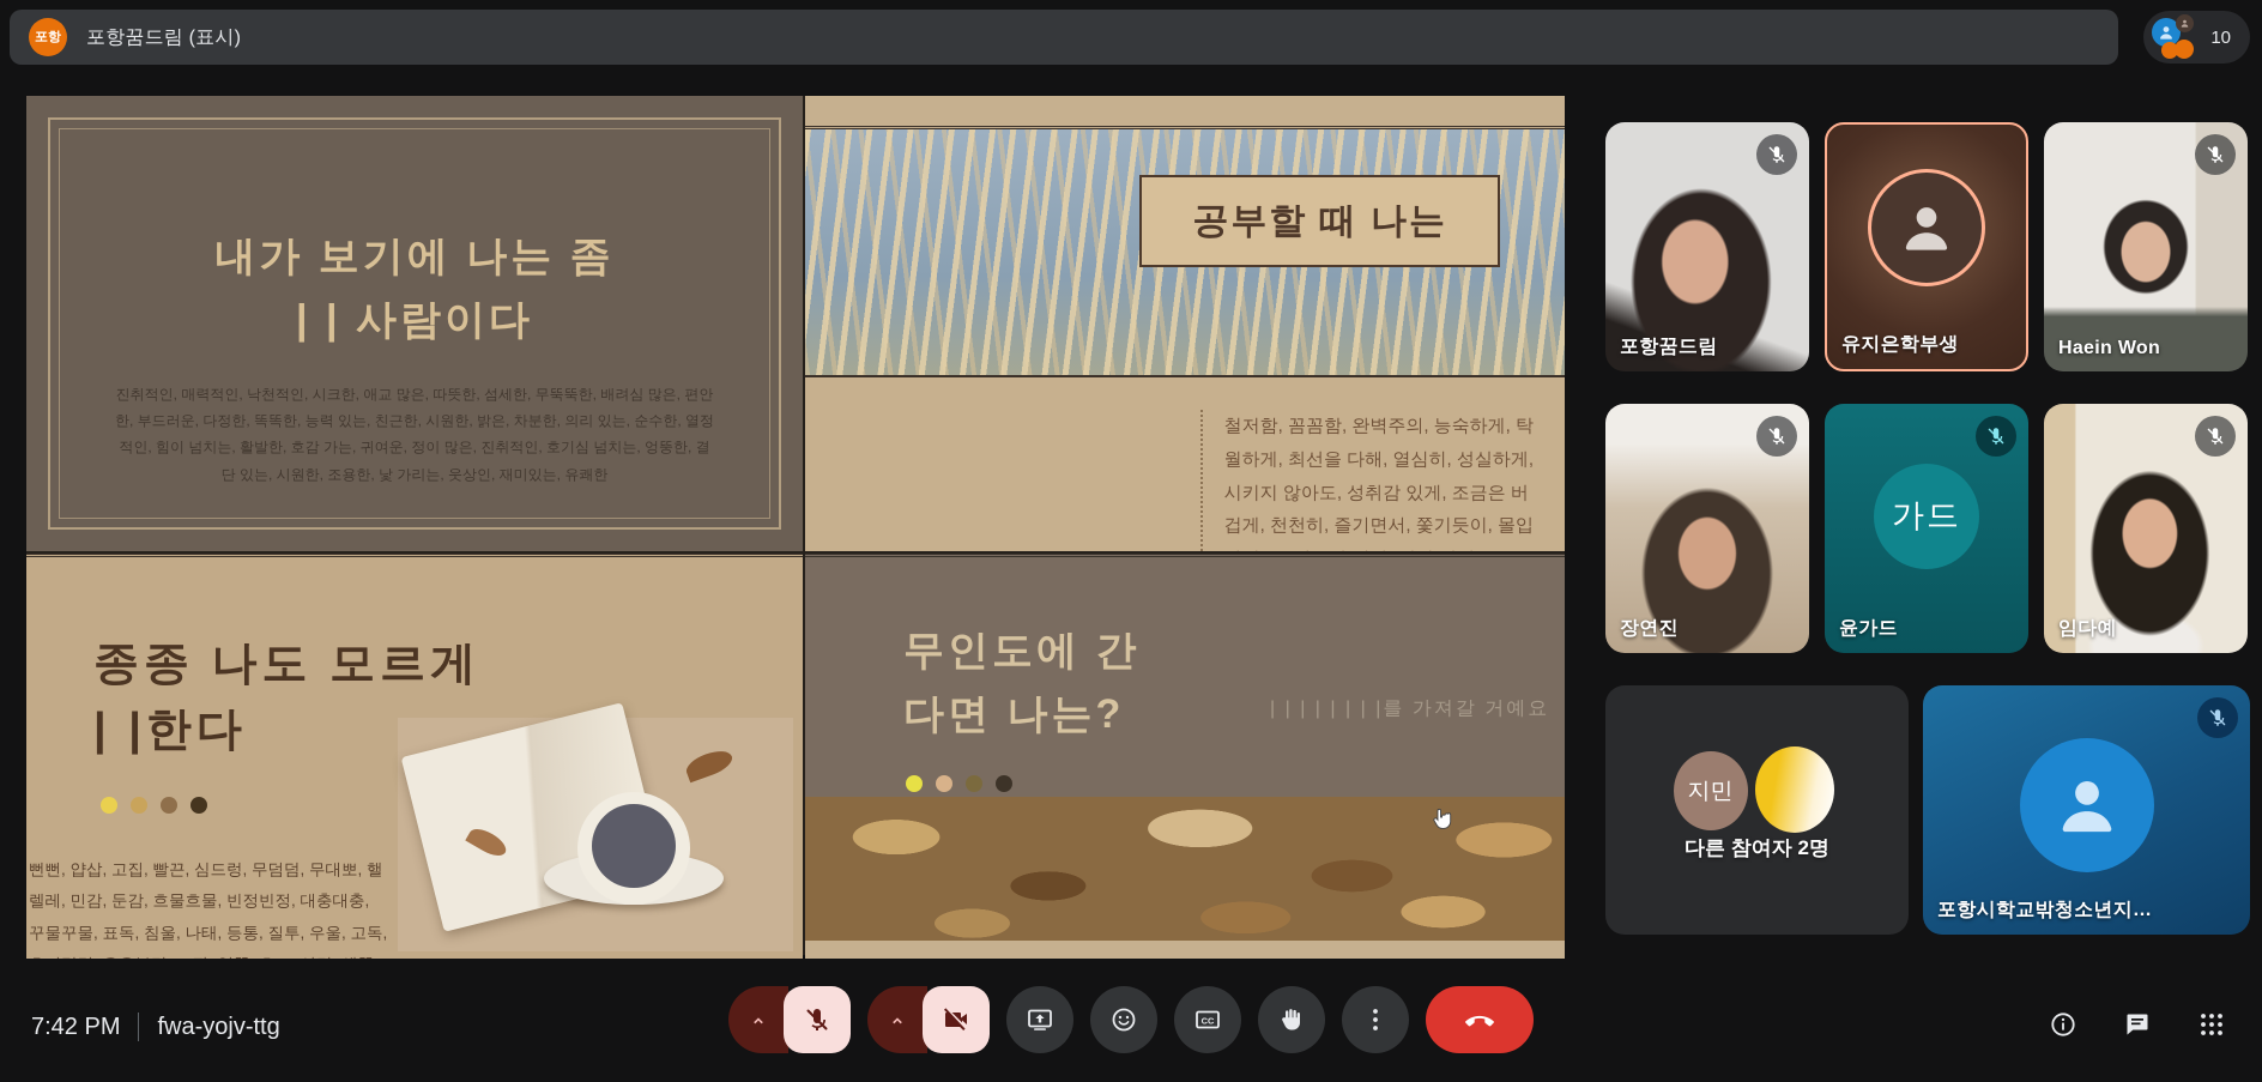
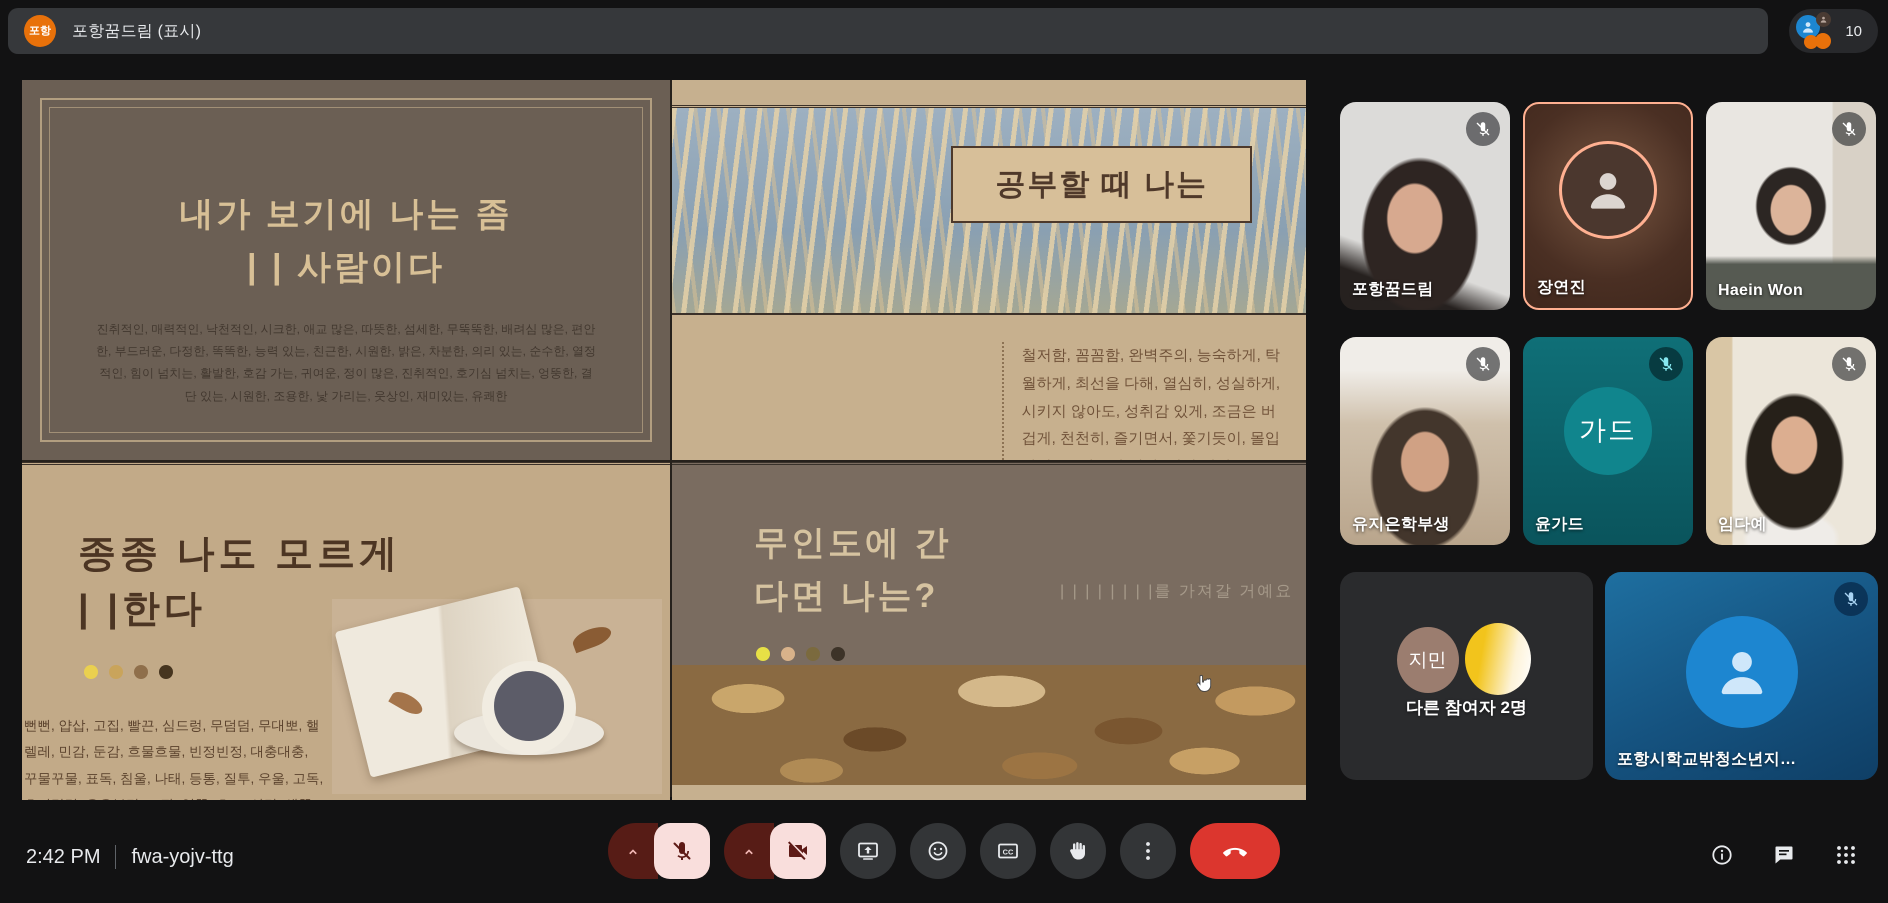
  포항
  포항꿈드림 (표시)
  10
  내가 보기에 나는 좀
  | | 사람이다
  진취적인, 매력적인, 낙천적인, 시크한, 애교 많은, 따뜻한, 섬세한, 무뚝뚝한, 배려심 많은, 편안한, 부드러운, 다정한, 똑똑한, 능력 있는, 친근한, 시원한, 밝은, 차분한, 의리 있는, 순수한, 열정적인, 힘이 넘치는, 활발한, 호감 가는, 귀여운, 정이 많은, 진취적인, 호기심 넘치는, 엉뚱한, 결단 있는, 시원한, 조용한, 낯 가리는, 웃상인, 재미있는, 유쾌한
  공부할 때 나는
  종종 나도 모르게
  | |한다
  뻔뻔, 얍삽, 고집, 빨끈, 심드렁, 무덤덤, 무대뽀, 핼렐레, 민감, 둔감, 흐물흐물, 빈정빈정, 대충대충, 꾸물꾸물, 표독, 침울, 나태, 등통, 질투, 우울, 고독,
  무인도에 간
  다면 나는?
  | | | | | | | |를 가져갈 거예요
  포항꿈드림
- 유지은학부생
+ 장연진
  Haein Won
- 장연진
+ 유지은학부생
  가드
  윤가드
  임다예
  지민
  다른 참여자 2명
  포항시학교밖청소년지…
- 7:42 PM
+ 2:42 PM
  fwa-yojv-ttg
  CC
